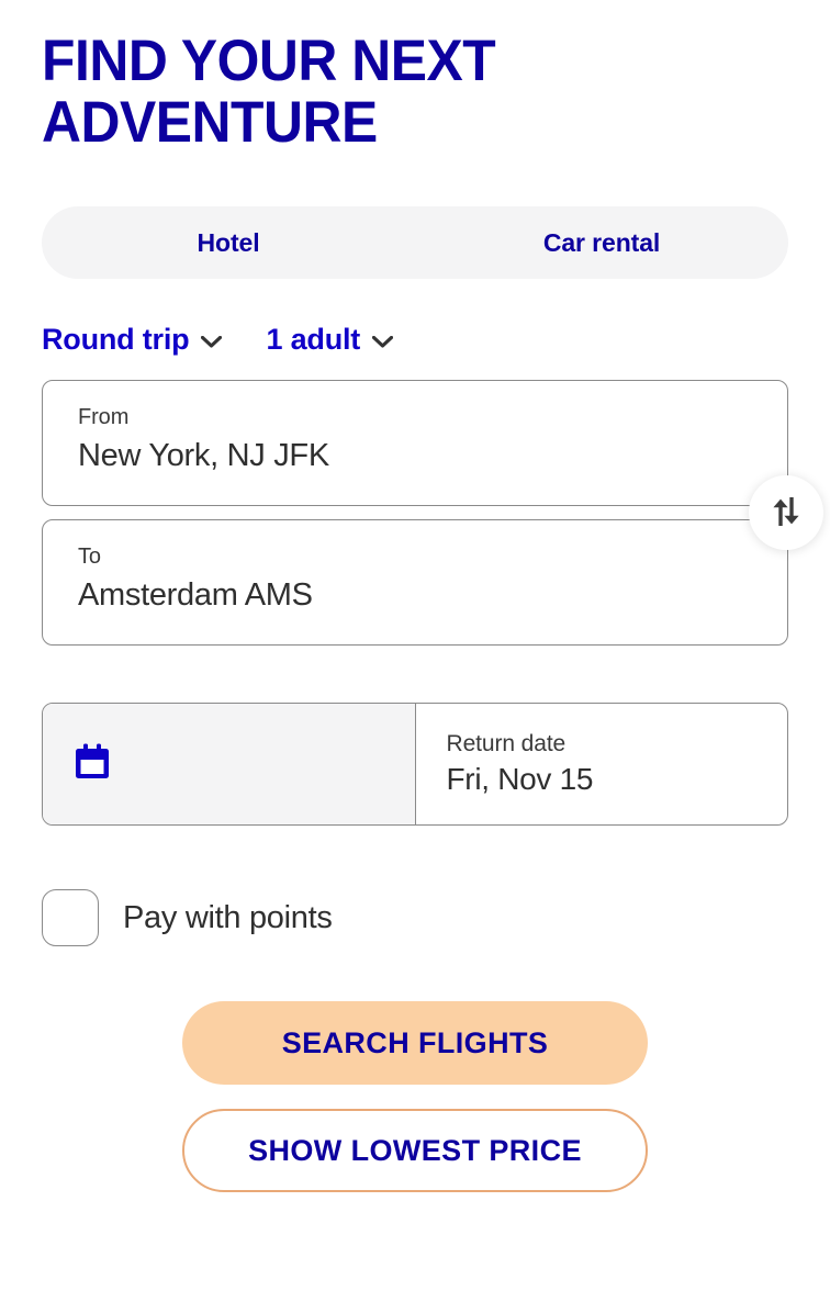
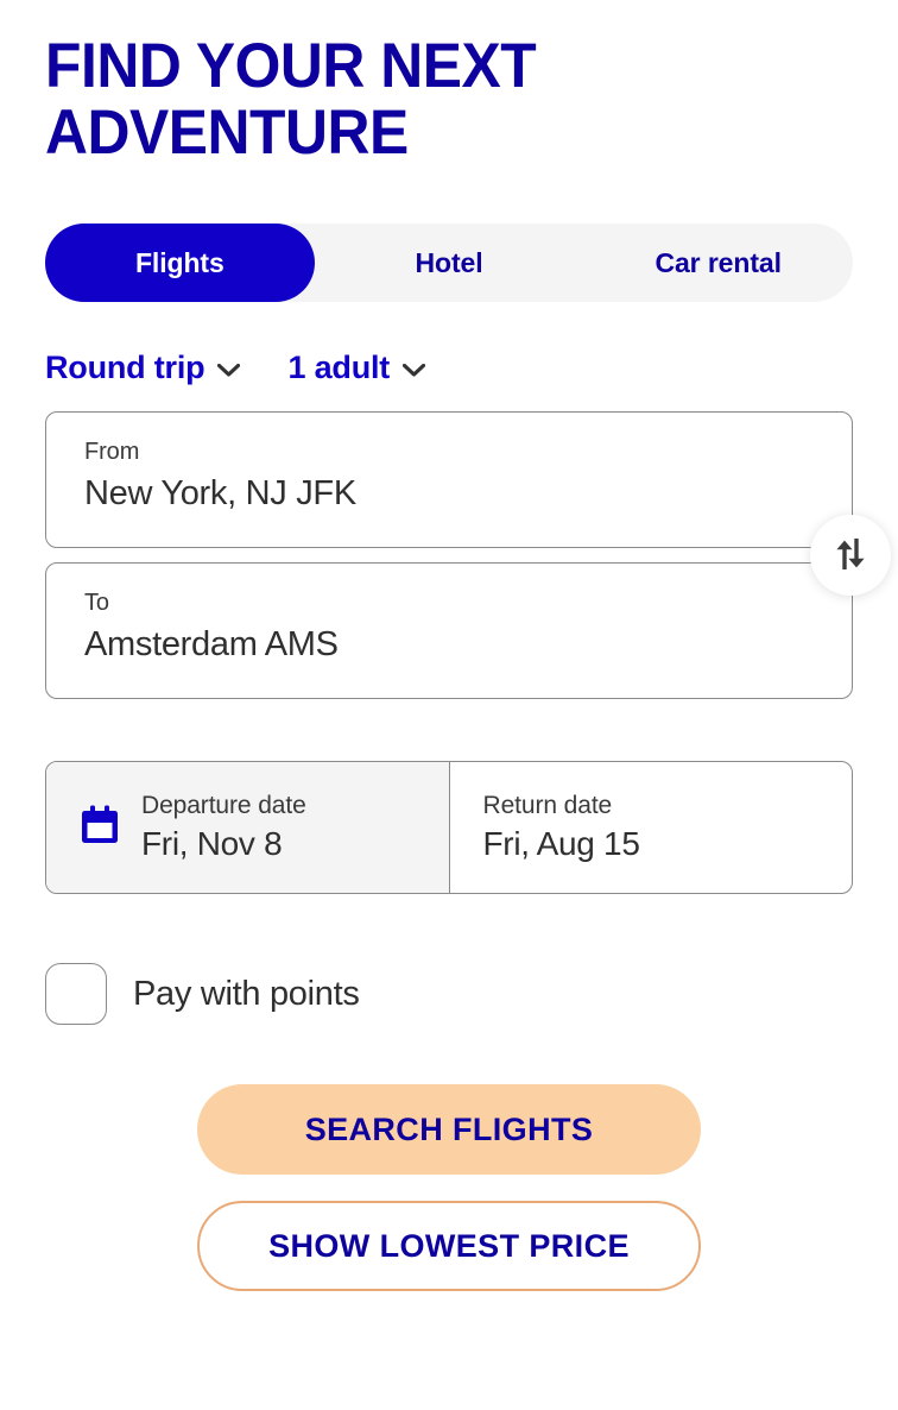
  FIND YOUR NEXT
  ADVENTURE
+ Flights
  Hotel
  Car rental
  Round trip
  1 adult
  From
  New York, NJ JFK
  To
  Amsterdam AMS
+ Departure date
+ Fri, Nov 8
  Return date
- Fri, Nov 15
+ Fri, Aug 15
  Pay with points
  SEARCH FLIGHTS
  SHOW LOWEST PRICE
